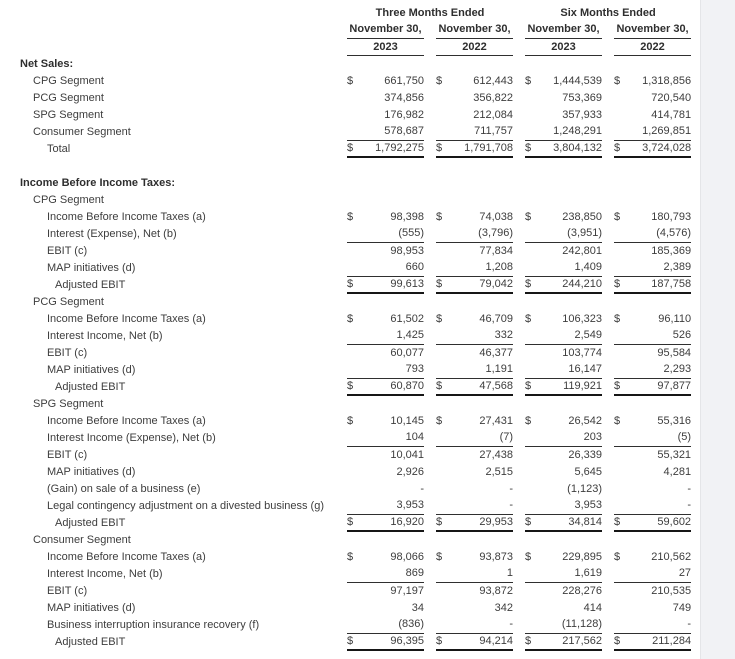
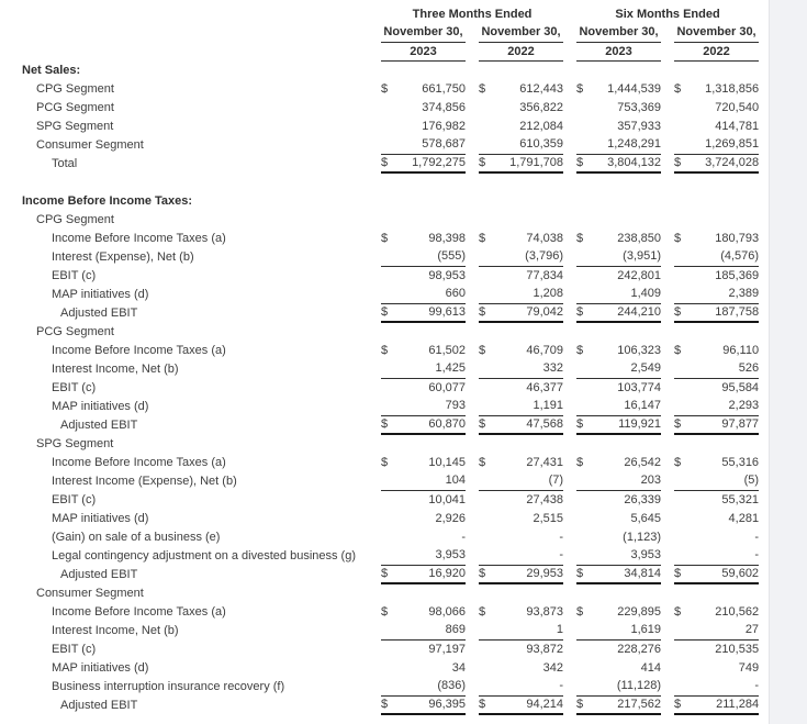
  	Three Months Ended		Six Months Ended
  	November 30,		November 30,		November 30,		November 30,
  	2023		2022		2023		2022
  Net Sales:
  CPG Segment	$	661,750		$	612,443		$	1,444,539		$	1,318,856
  PCG Segment		374,856			356,822			753,369			720,540
  SPG Segment		176,982			212,084			357,933			414,781
- Consumer Segment		578,687			711,757			1,248,291			1,269,851
+ Consumer Segment		578,687			610,359			1,248,291			1,269,851
  Total	$	1,792,275		$	1,791,708		$	3,804,132		$	3,724,028
  Income Before Income Taxes:
  CPG Segment
  Income Before Income Taxes (a)	$	98,398		$	74,038		$	238,850		$	180,793
  Interest (Expense), Net (b)		(555)			(3,796)			(3,951)			(4,576)
  EBIT (c)		98,953			77,834			242,801			185,369
  MAP initiatives (d)		660			1,208			1,409			2,389
  Adjusted EBIT	$	99,613		$	79,042		$	244,210		$	187,758
  PCG Segment
  Income Before Income Taxes (a)	$	61,502		$	46,709		$	106,323		$	96,110
  Interest Income, Net (b)		1,425			332			2,549			526
  EBIT (c)		60,077			46,377			103,774			95,584
  MAP initiatives (d)		793			1,191			16,147			2,293
  Adjusted EBIT	$	60,870		$	47,568		$	119,921		$	97,877
  SPG Segment
  Income Before Income Taxes (a)	$	10,145		$	27,431		$	26,542		$	55,316
  Interest Income (Expense), Net (b)		104			(7)			203			(5)
  EBIT (c)		10,041			27,438			26,339			55,321
  MAP initiatives (d)		2,926			2,515			5,645			4,281
  (Gain) on sale of a business (e)		-			-			(1,123)			-
  Legal contingency adjustment on a divested business (g)		3,953			-			3,953			-
  Adjusted EBIT	$	16,920		$	29,953		$	34,814		$	59,602
  Consumer Segment
  Income Before Income Taxes (a)	$	98,066		$	93,873		$	229,895		$	210,562
  Interest Income, Net (b)		869			1			1,619			27
  EBIT (c)		97,197			93,872			228,276			210,535
  MAP initiatives (d)		34			342			414			749
  Business interruption insurance recovery (f)		(836)			-			(11,128)			-
  Adjusted EBIT	$	96,395		$	94,214		$	217,562		$	211,284
